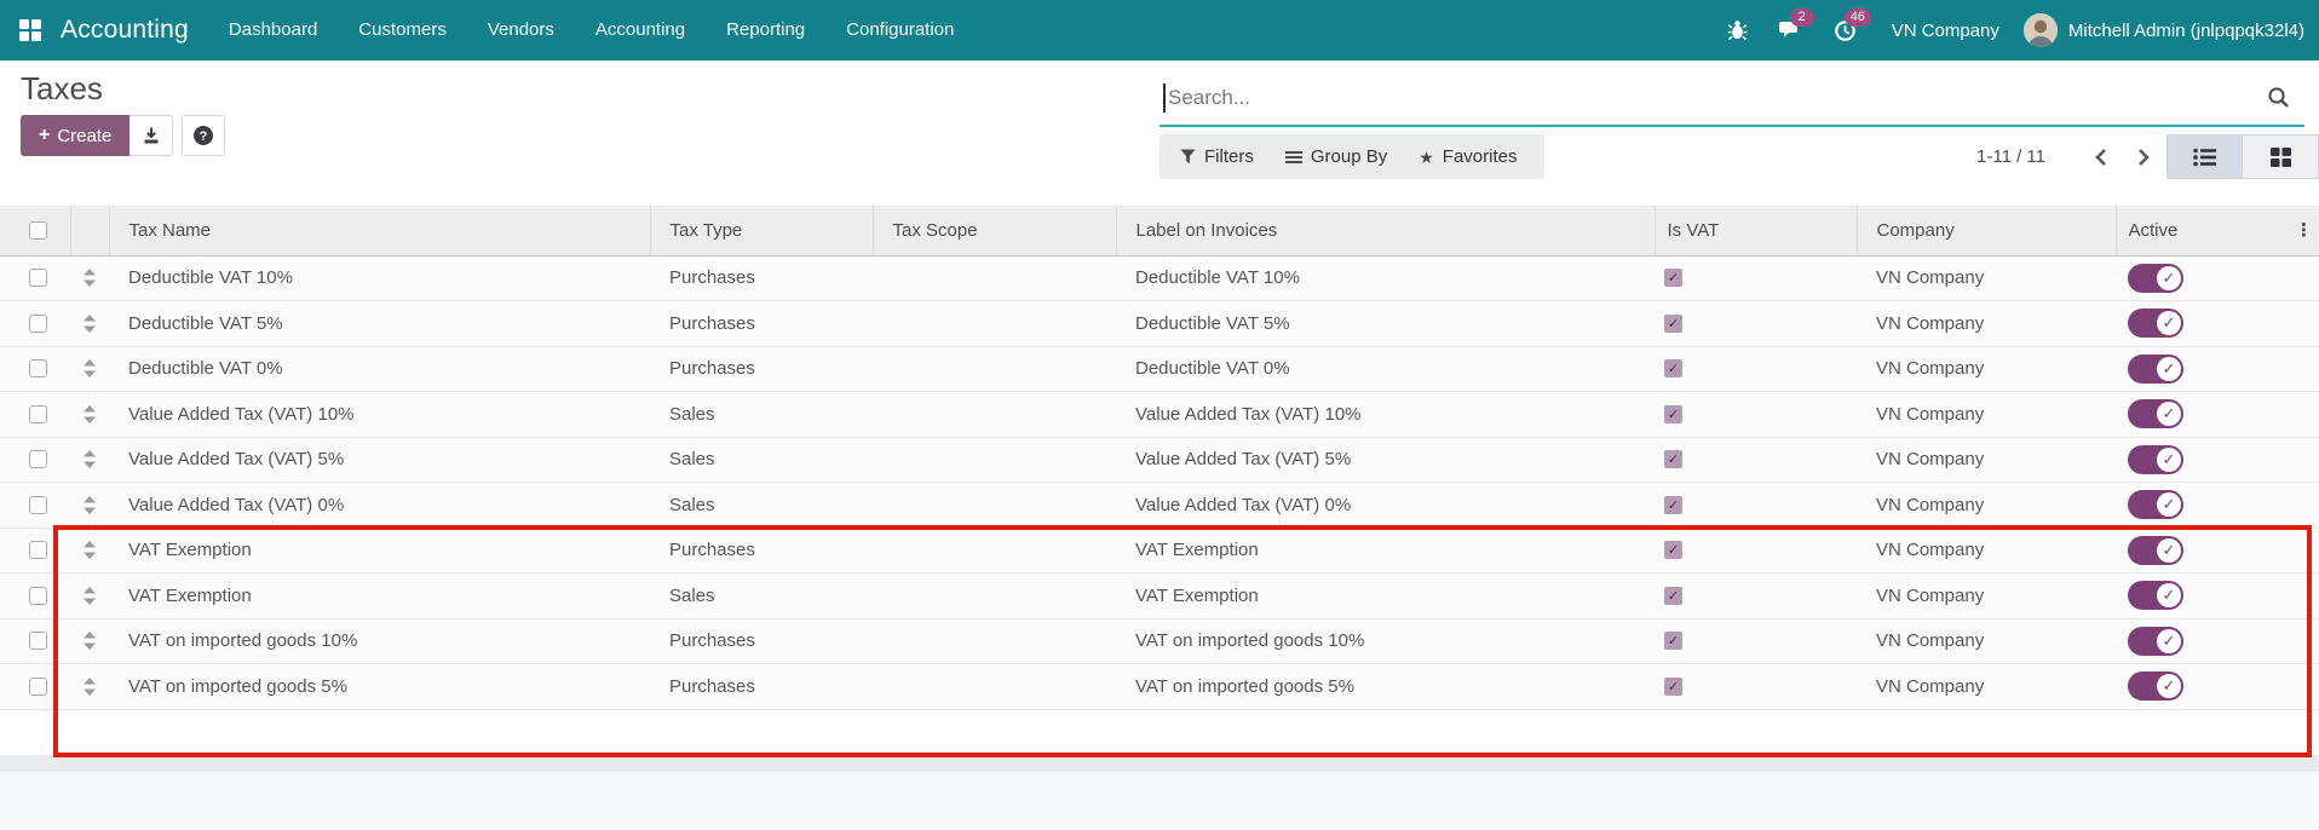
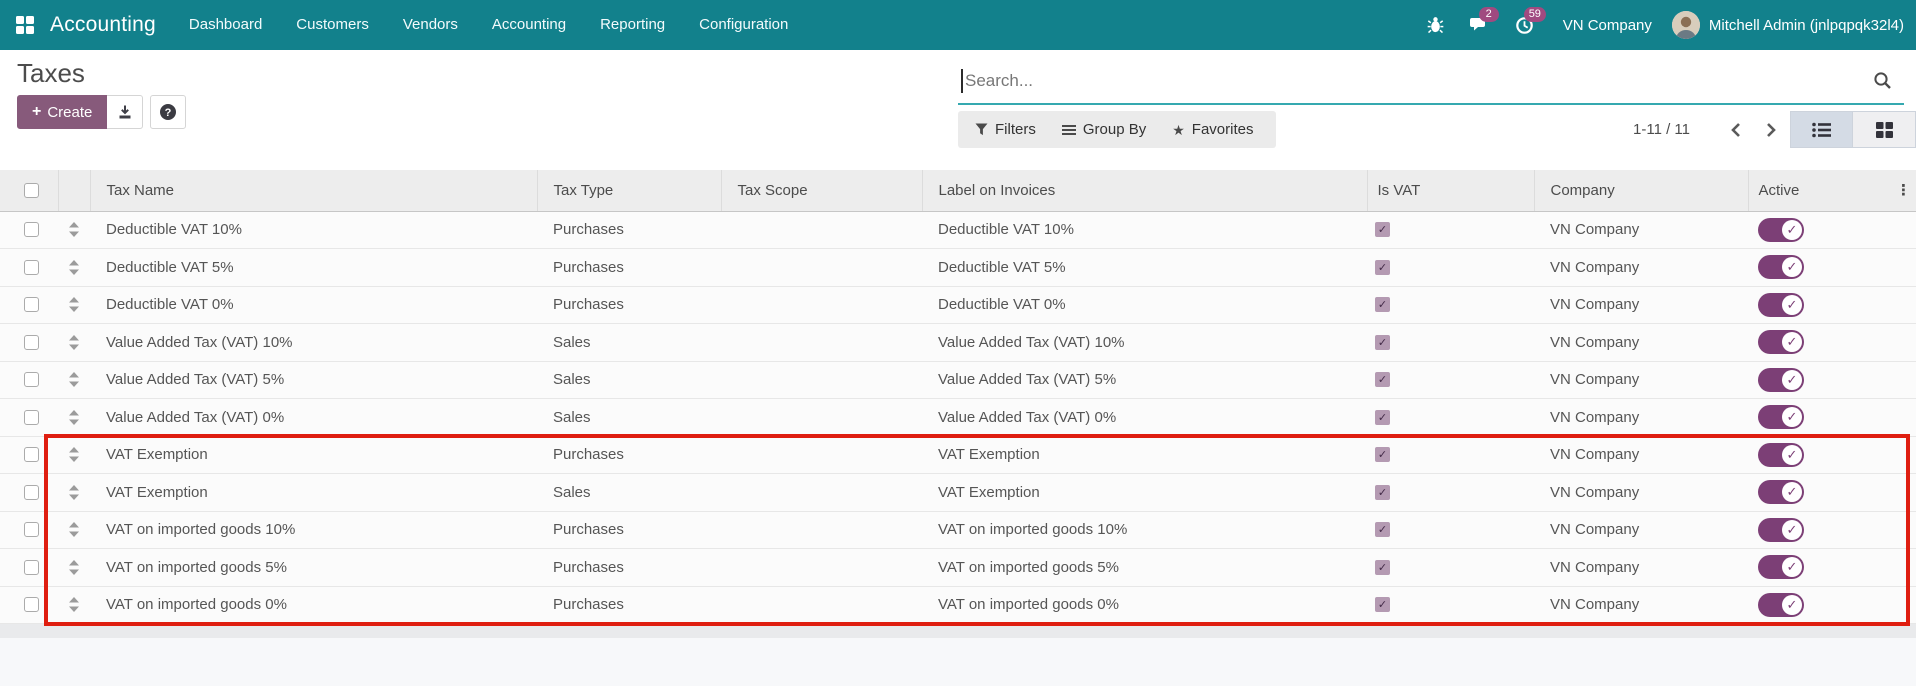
  Accounting
  Dashboard
  Customers
  Vendors
  Accounting
  Reporting
  Configuration
  2
- 46
+ 59
  VN Company
  Mitchell Admin (jnlpqpqk32l4)
  Taxes
  +
  Create
  ?
  Search...
  Filters
  Group By
  ★
  Favorites
  1-11 / 11
  		Tax Name	Tax Type	Tax Scope	Label on Invoices	Is VAT	Company	Active ⋮
  		Deductible VAT 10%	Purchases		Deductible VAT 10%	✓	VN Company	✓
  		Deductible VAT 5%	Purchases		Deductible VAT 5%	✓	VN Company	✓
  		Deductible VAT 0%	Purchases		Deductible VAT 0%	✓	VN Company	✓
  		Value Added Tax (VAT) 10%	Sales		Value Added Tax (VAT) 10%	✓	VN Company	✓
  		Value Added Tax (VAT) 5%	Sales		Value Added Tax (VAT) 5%	✓	VN Company	✓
  		Value Added Tax (VAT) 0%	Sales		Value Added Tax (VAT) 0%	✓	VN Company	✓
  		VAT Exemption	Purchases		VAT Exemption	✓	VN Company	✓
  		VAT Exemption	Sales		VAT Exemption	✓	VN Company	✓
  		VAT on imported goods 10%	Purchases		VAT on imported goods 10%	✓	VN Company	✓
  		VAT on imported goods 5%	Purchases		VAT on imported goods 5%	✓	VN Company	✓
+ 		VAT on imported goods 0%	Purchases		VAT on imported goods 0%	✓	VN Company	✓
